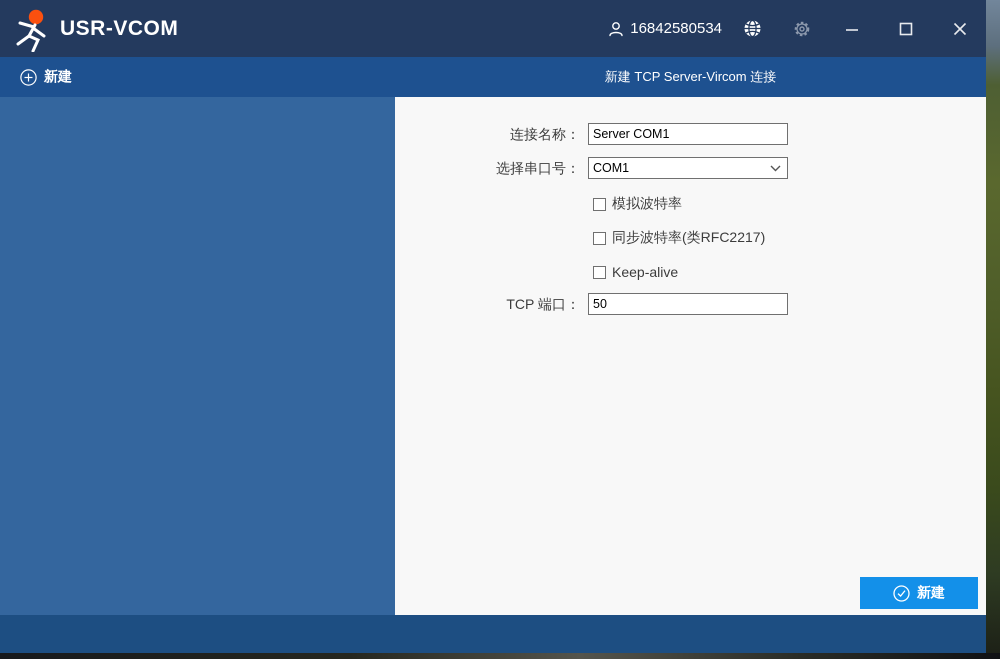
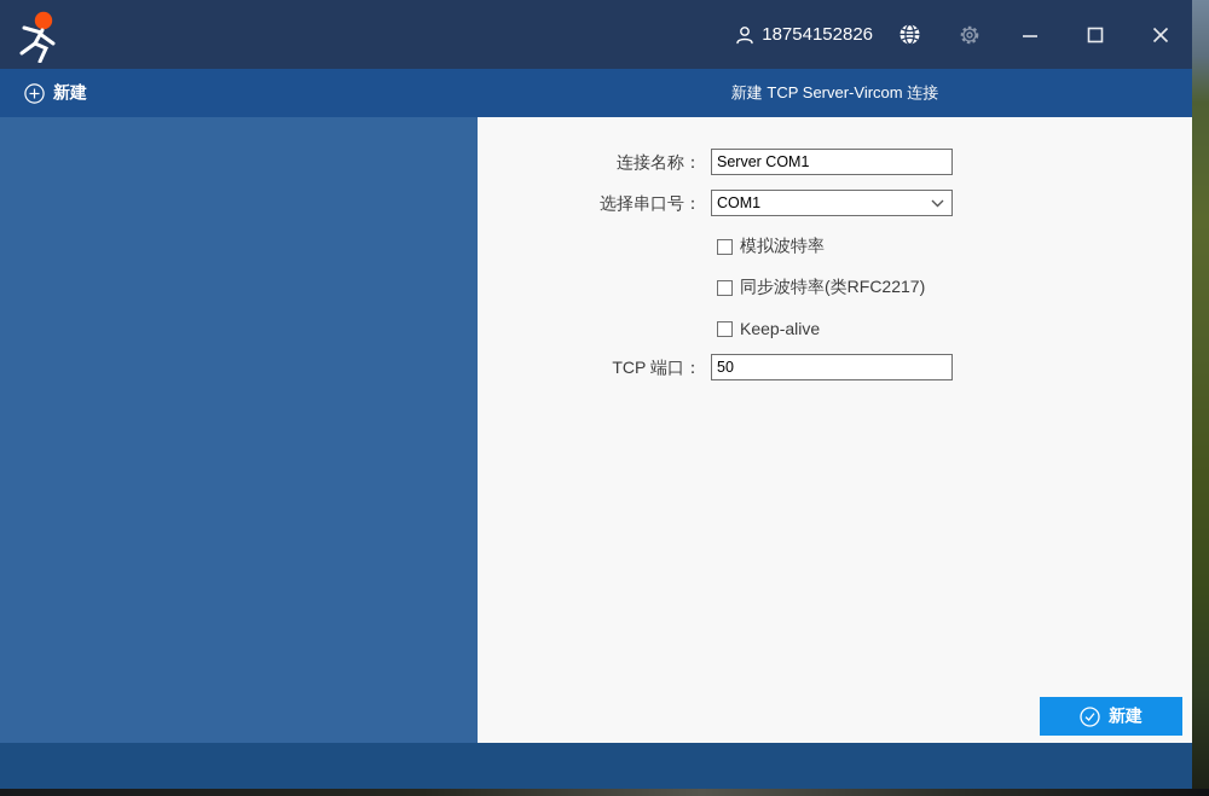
- USR-VCOM
- 16842580534
+ 18754152826
  新建
  新建 TCP Server-Vircom 连接
  连接名称：
  Server COM1
  选择串口号：
  COM1
  模拟波特率
  同步波特率(类RFC2217)
  Keep-alive
  TCP 端口：
  50
  新建
